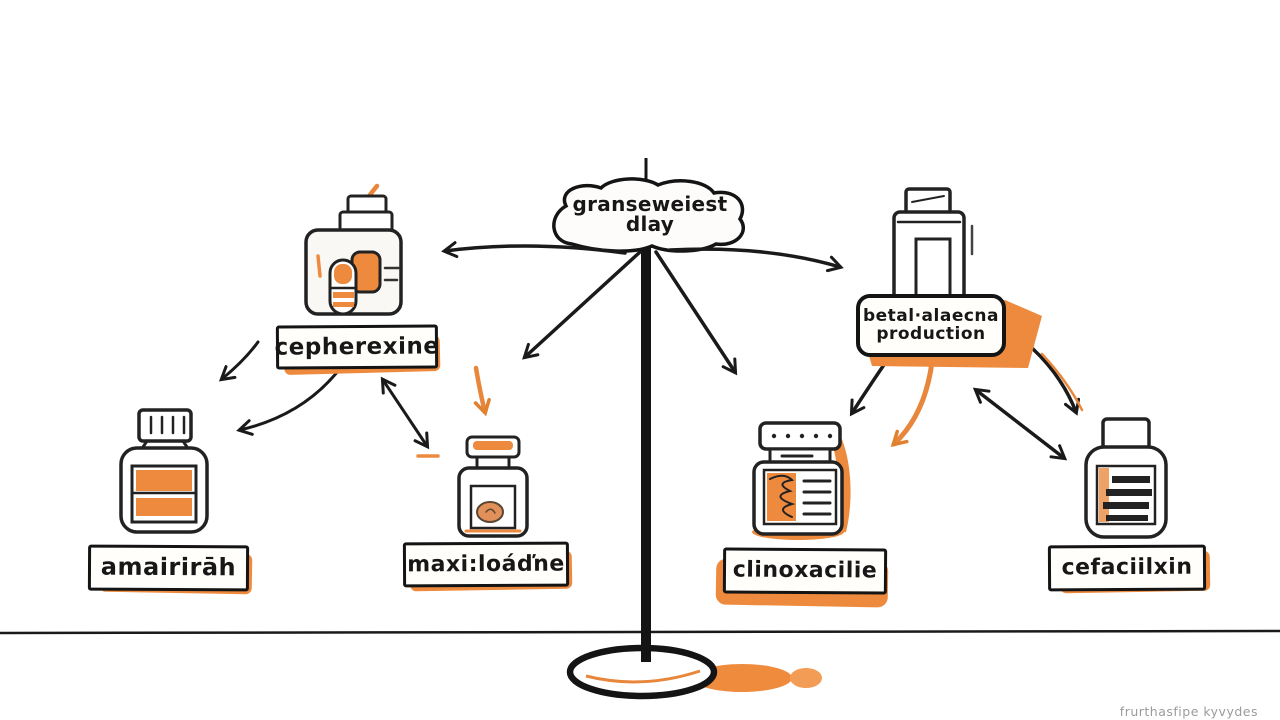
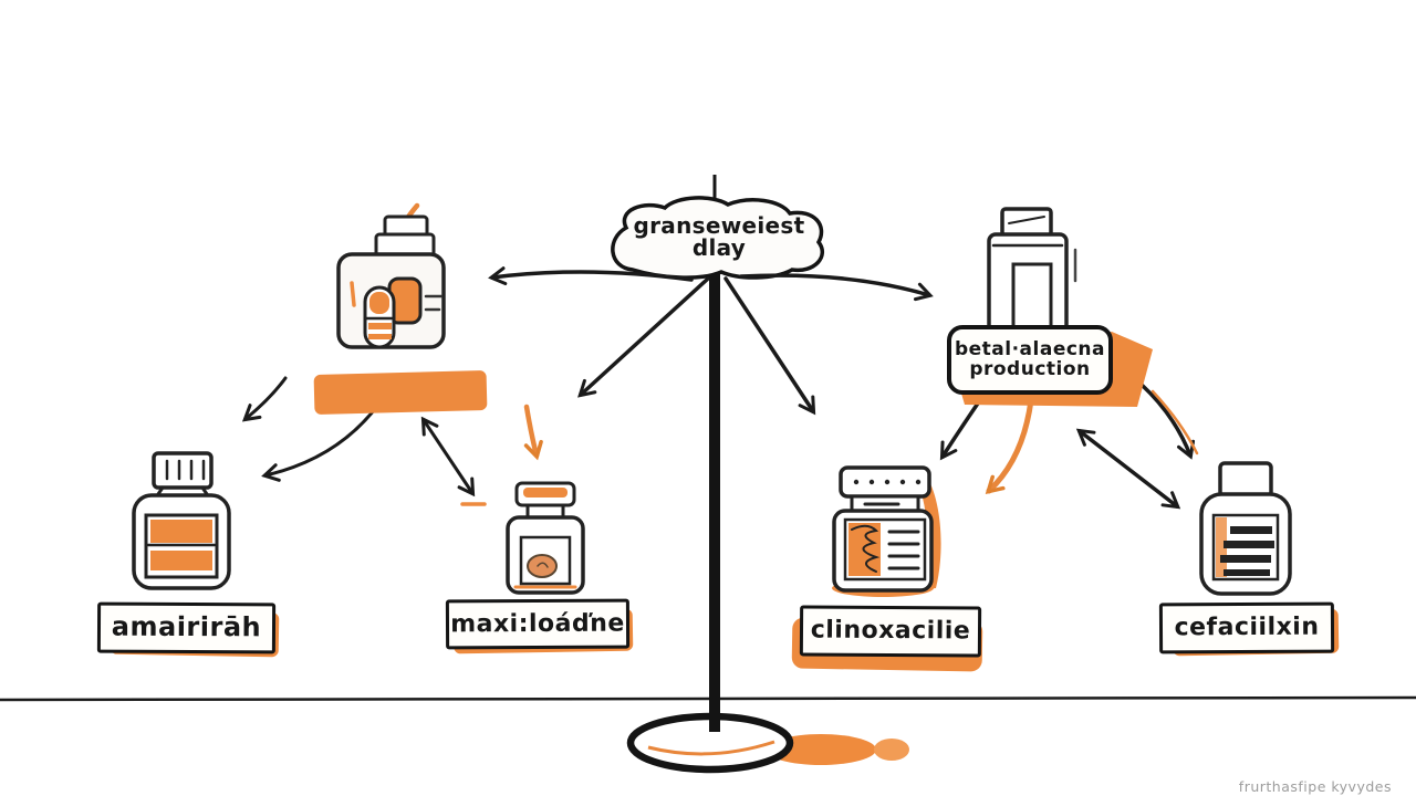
  granseweiest
  dlay
- cepherexine
  betal·alaecna
  production
  amairirāh
  maxi:loáďne
  clinoxacilie
  cefaciilxin
  frurthasfipe kyvydes
